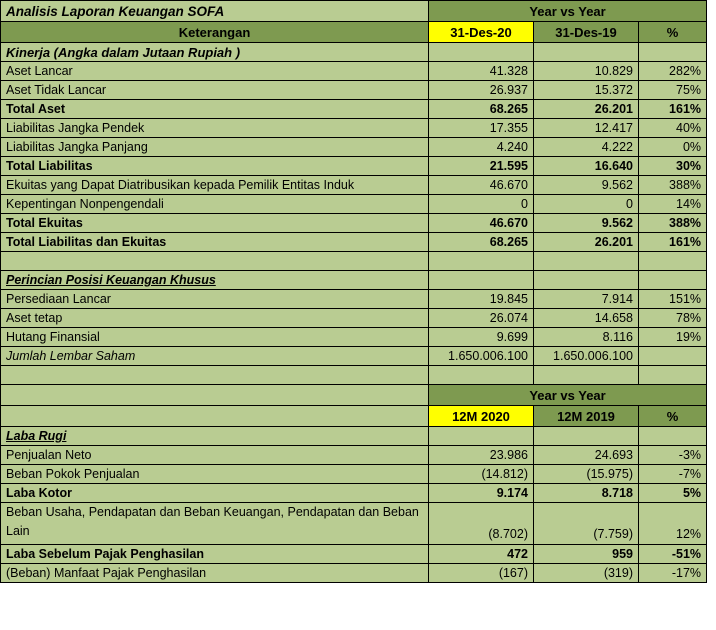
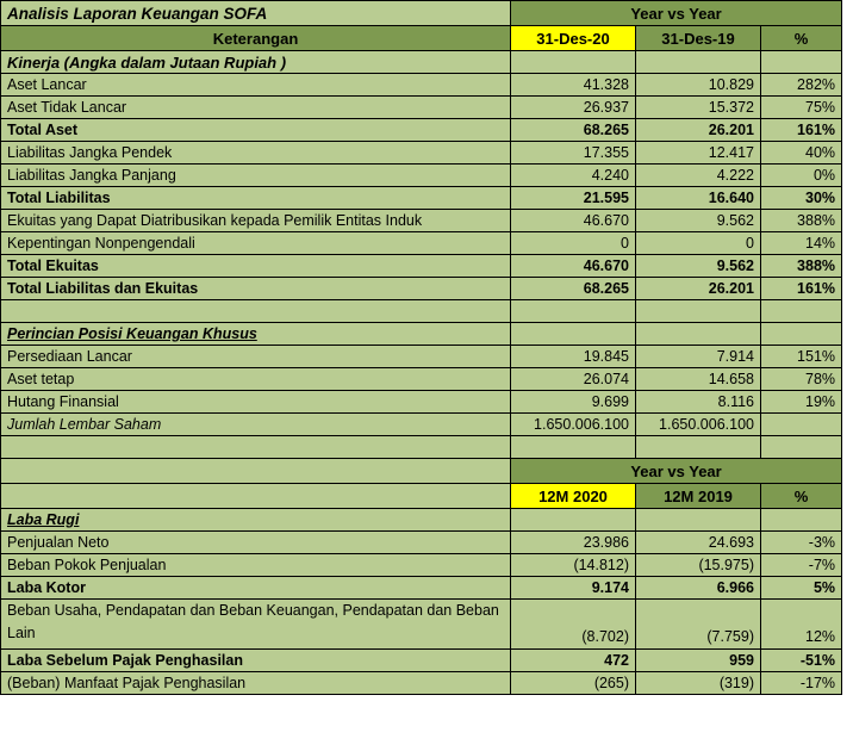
  Analisis Laporan Keuangan SOFA	Year vs Year
  Keterangan	31-Des-20	31-Des-19	%
  Kinerja (Angka dalam Jutaan Rupiah )
  Aset Lancar	41.328	10.829	282%
  Aset Tidak Lancar	26.937	15.372	75%
  Total Aset	68.265	26.201	161%
  Liabilitas Jangka Pendek	17.355	12.417	40%
  Liabilitas Jangka Panjang	4.240	4.222	0%
  Total Liabilitas	21.595	16.640	30%
  Ekuitas yang Dapat Diatribusikan kepada Pemilik Entitas Induk	46.670	9.562	388%
  Kepentingan Nonpengendali	0	0	14%
  Total Ekuitas	46.670	9.562	388%
  Total Liabilitas dan Ekuitas	68.265	26.201	161%
  Perincian Posisi Keuangan Khusus
  Persediaan Lancar	19.845	7.914	151%
  Aset tetap	26.074	14.658	78%
  Hutang Finansial	9.699	8.116	19%
  Jumlah Lembar Saham	1.650.006.100	1.650.006.100
  	Year vs Year
  	12M 2020	12M 2019	%
  Laba Rugi
  Penjualan Neto	23.986	24.693	-3%
  Beban Pokok Penjualan	(14.812)	(15.975)	-7%
- Laba Kotor	9.174	8.718	5%
+ Laba Kotor	9.174	6.966	5%
  Beban Usaha, Pendapatan dan Beban Keuangan, Pendapatan dan Beban Lain	(8.702)	(7.759)	12%
  Laba Sebelum Pajak Penghasilan	472	959	-51%
- (Beban) Manfaat Pajak Penghasilan	(167)	(319)	-17%
+ (Beban) Manfaat Pajak Penghasilan	(265)	(319)	-17%
